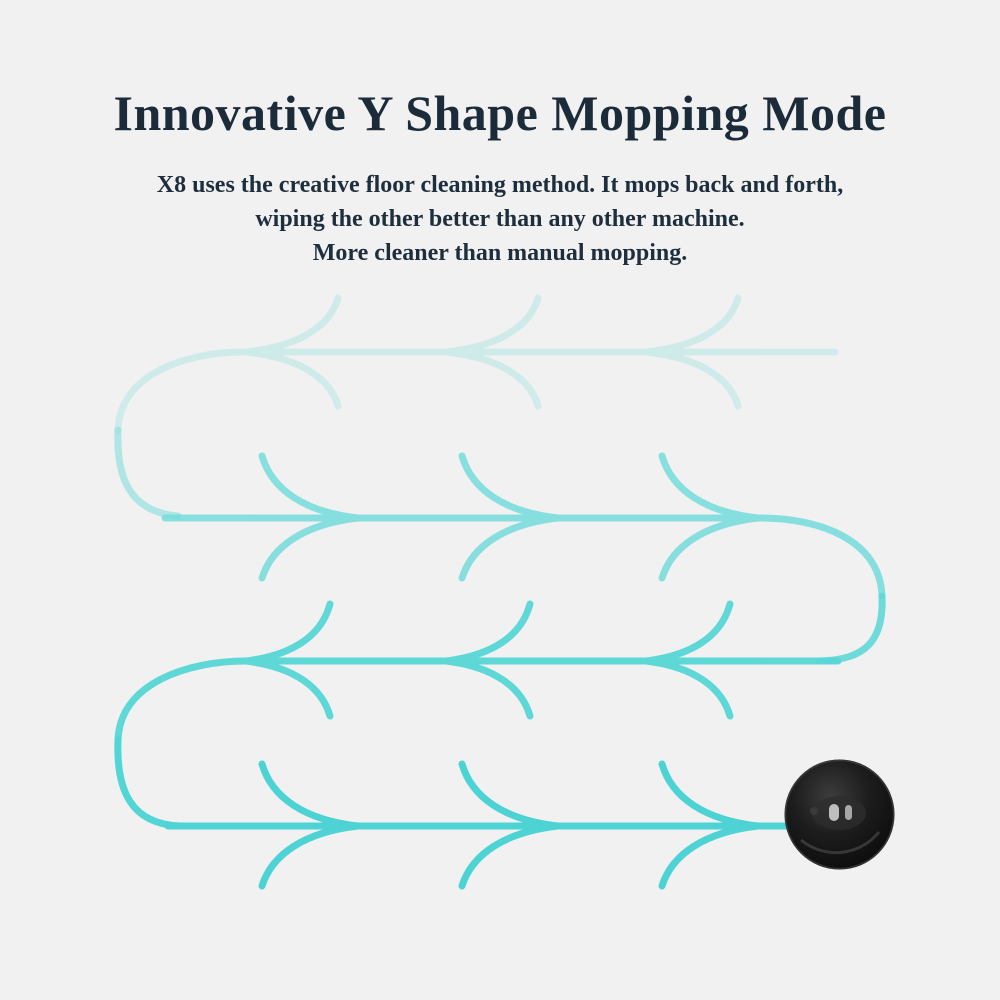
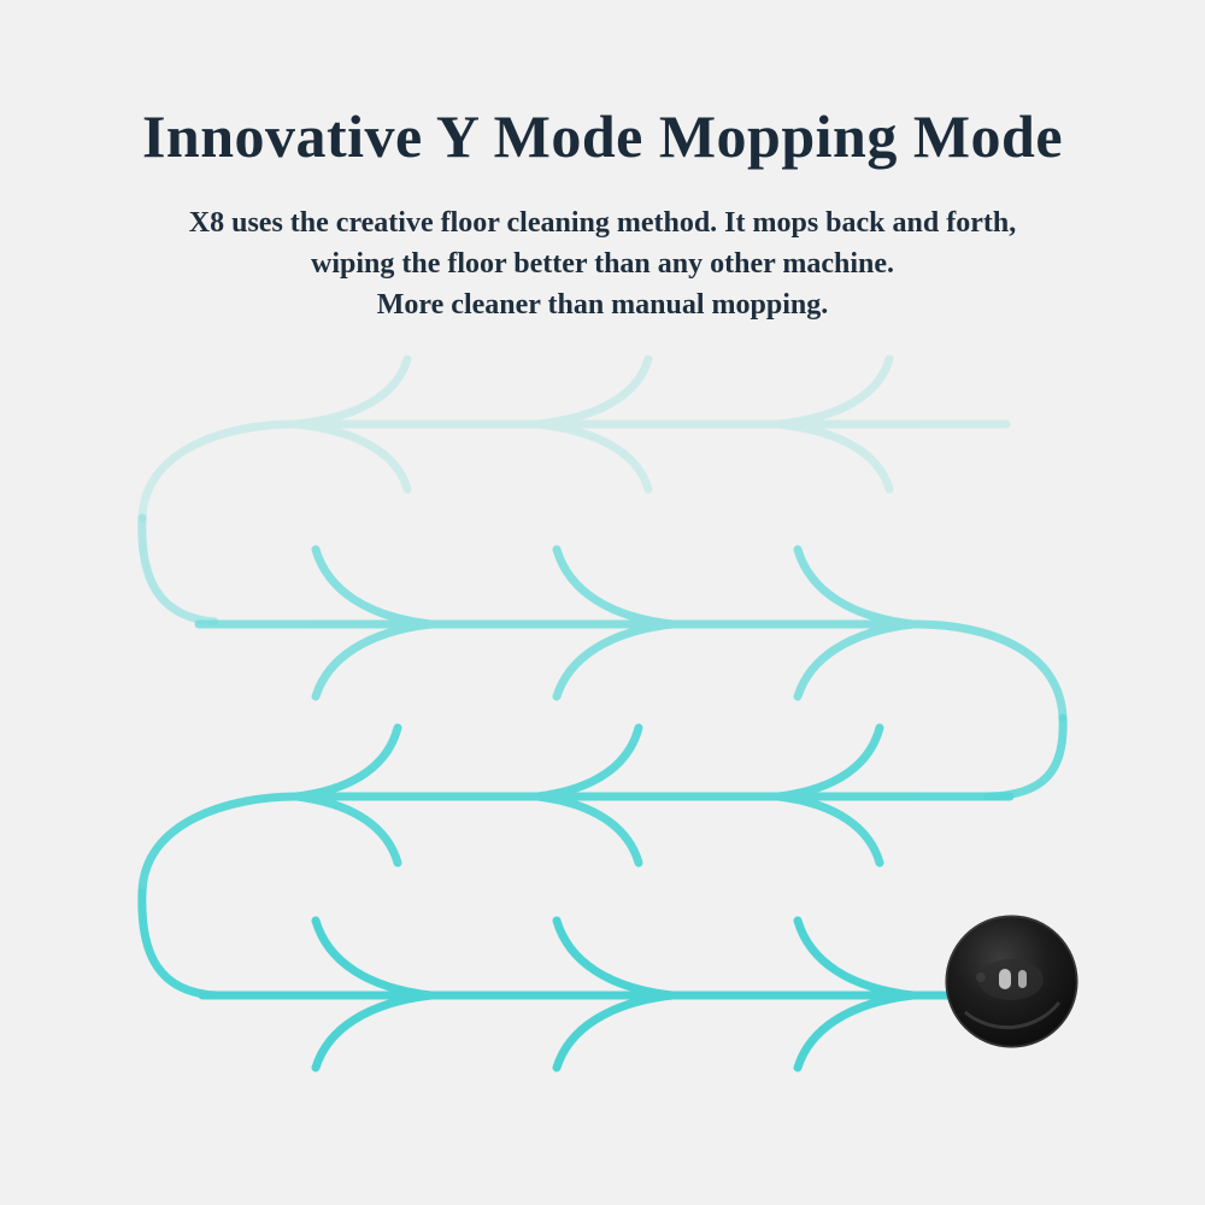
- Innovative Y Shape Mopping Mode
+ Innovative Y Mode Mopping Mode
  X8 uses the creative floor cleaning method. It mops back and forth,
- wiping the other better than any other machine.
+ wiping the floor better than any other machine.
  More cleaner than manual mopping.
